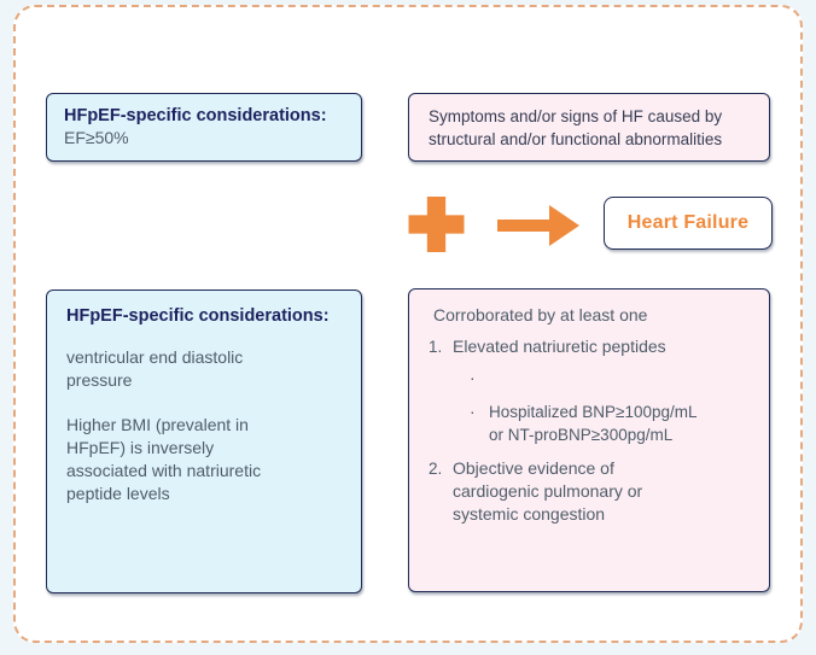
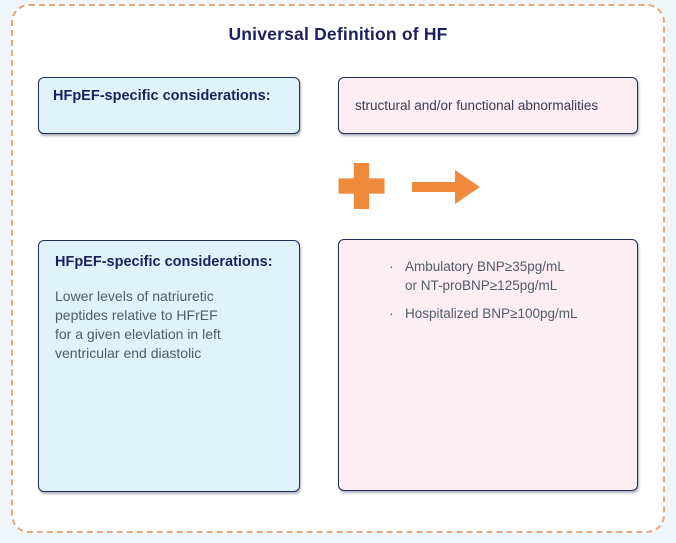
+ Universal Definition of HF
  HFpEF-specific considerations:
- EF≥50%
- Symptoms and/or signs of HF caused by
  structural and/or functional abnormalities
- Heart Failure
  HFpEF-specific considerations:
+ Lower levels of natriuretic
+ peptides relative to HFrEF
+ for a given elevlation in left
  ventricular end diastolic
- pressure
- Higher BMI (prevalent in
- HFpEF) is inversely
- associated with natriuretic
- peptide levels
- Corroborated by at least one
- 1.
- Elevated natriuretic peptides
  ·
+ Ambulatory BNP≥35pg/mL
+ or NT-proBNP≥125pg/mL
  ·
  Hospitalized BNP≥100pg/mL
- or NT-proBNP≥300pg/mL
- 2.
- Objective evidence of
- cardiogenic pulmonary or
- systemic congestion
